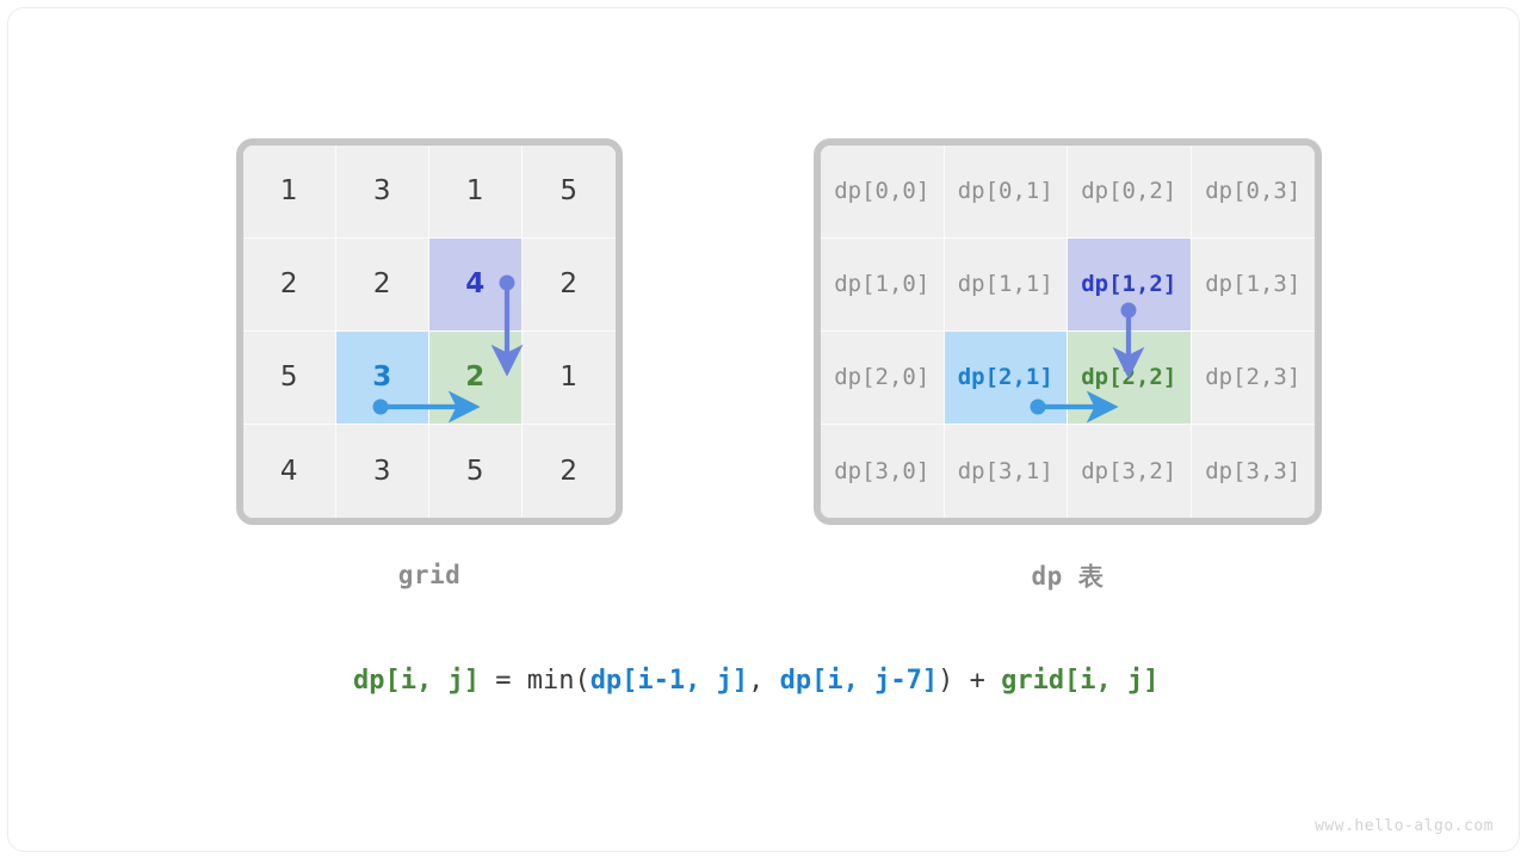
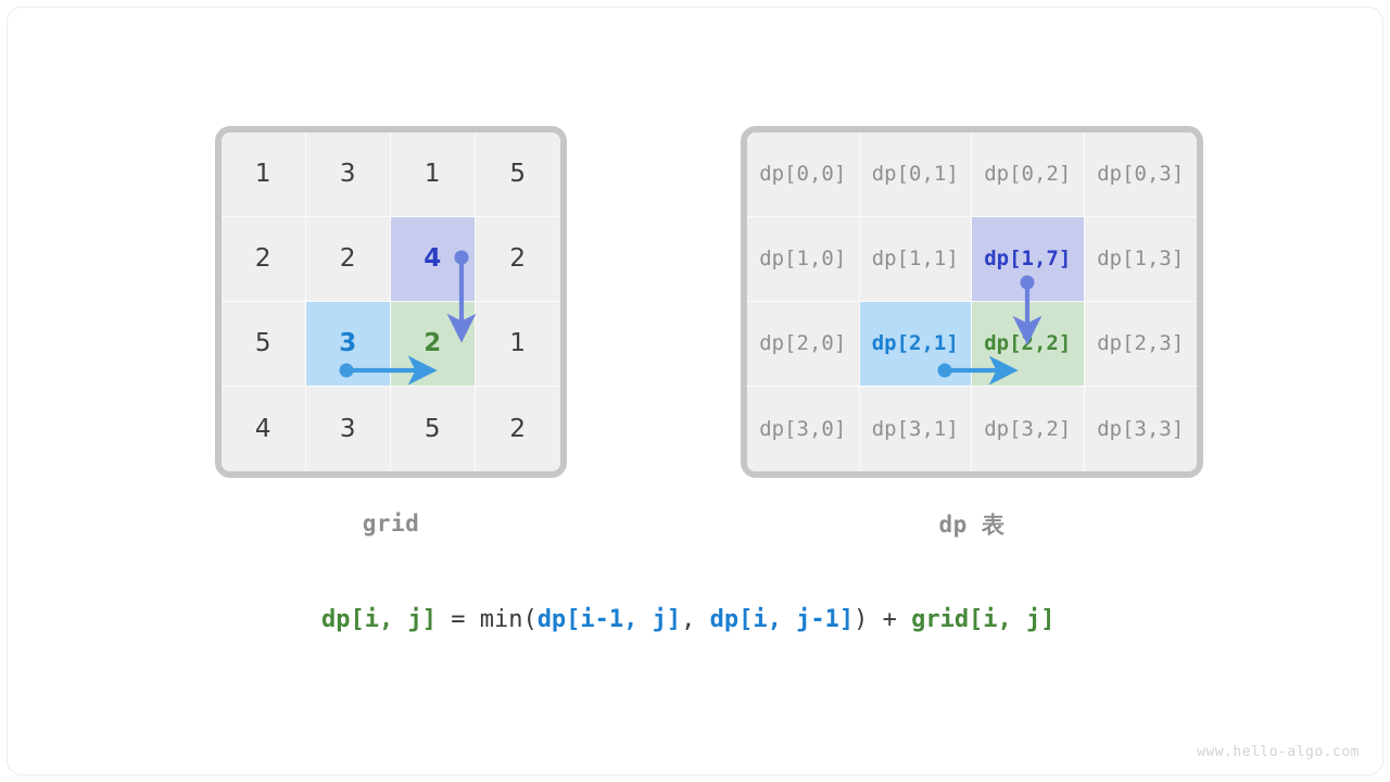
  1
  3
  1
  5
  2
  2
  4
  2
  5
  3
  2
  1
  4
  3
  5
  2
  grid
  dp[0,0]
  dp[0,1]
  dp[0,2]
  dp[0,3]
  dp[1,0]
  dp[1,1]
- dp[1,2]
+ dp[1,7]
  dp[1,3]
  dp[2,0]
  dp[2,1]
  dp[2,2]
  dp[2,3]
  dp[3,0]
  dp[3,1]
  dp[3,2]
  dp[3,3]
  dp 表
- dp[i, j] = min(dp[i-1, j], dp[i, j-7]) + grid[i, j]
+ dp[i, j] = min(dp[i-1, j], dp[i, j-1]) + grid[i, j]
  www.hello-algo.com
